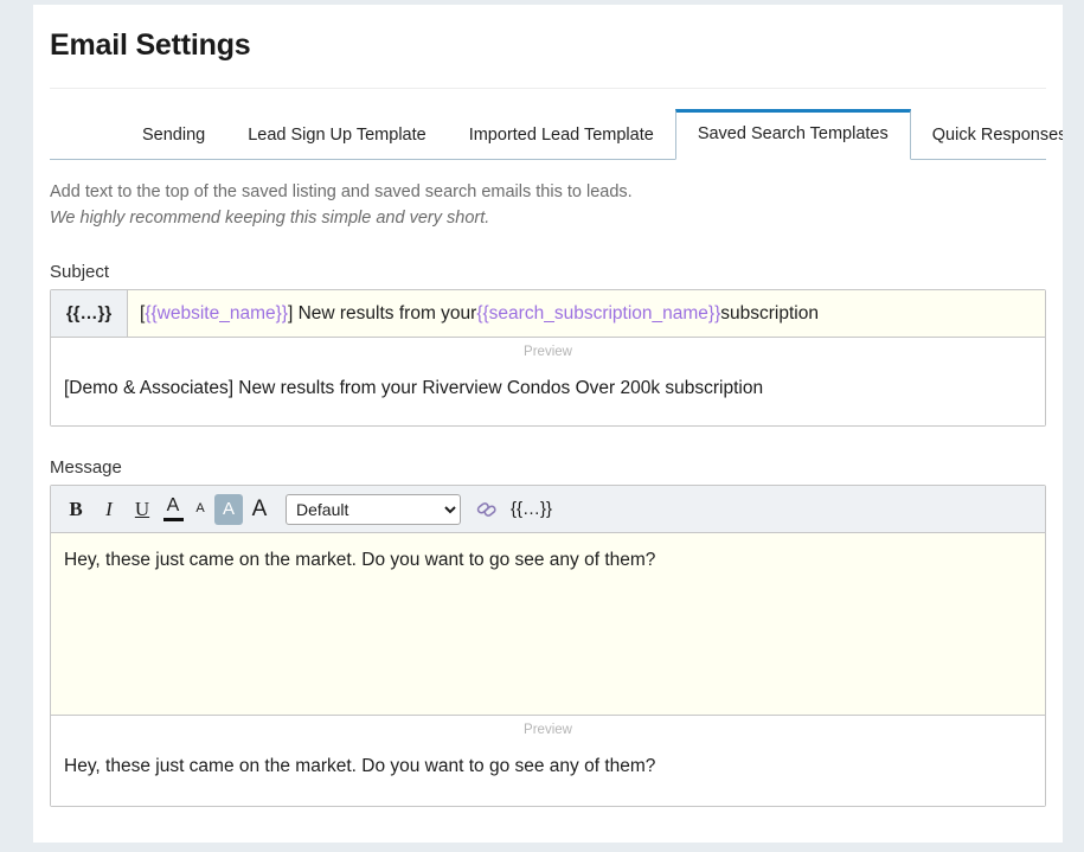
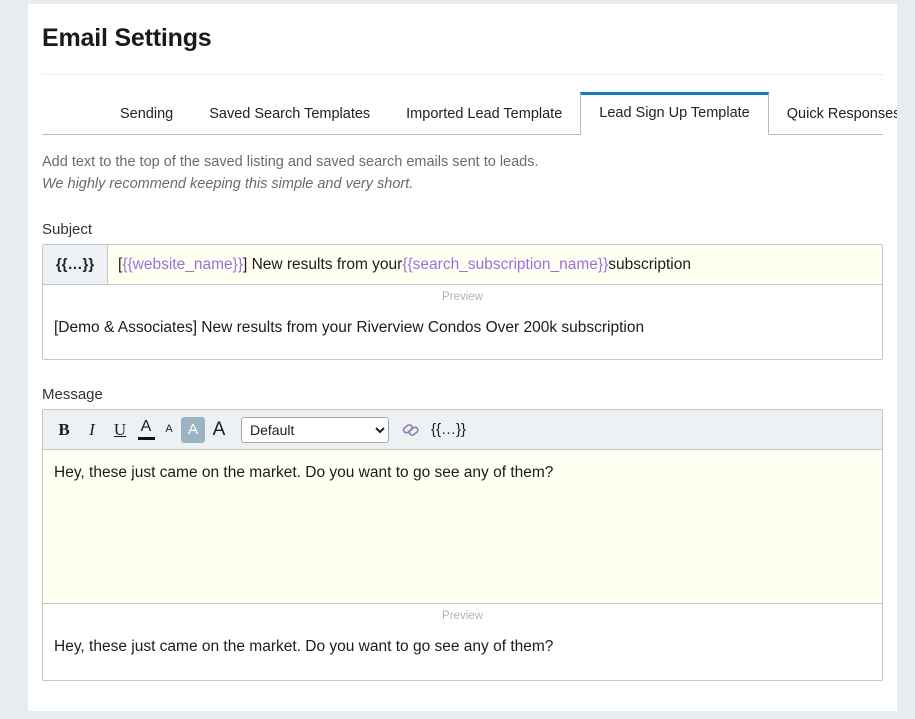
  Email Settings
  Sending
- Lead Sign Up Template
+ Saved Search Templates
  Imported Lead Template
- Saved Search Templates
+ Lead Sign Up Template
  Quick Responses
- Add text to the top of the saved listing and saved search emails this to leads.
+ Add text to the top of the saved listing and saved search emails sent to leads.
  We highly recommend keeping this simple and very short.
  Subject
  {{…}}
  [
  {{website_name}}
  ] New results from your
  {{search_subscription_name}}
  subscription
  Preview
  [Demo & Associates] New results from your Riverview Condos Over 200k subscription
  Message
  B
  I
  U
  A
  A
  A
  A
  Default
  {{…}}
  Hey, these just came on the market. Do you want to go see any of them?
  Preview
  Hey, these just came on the market. Do you want to go see any of them?
